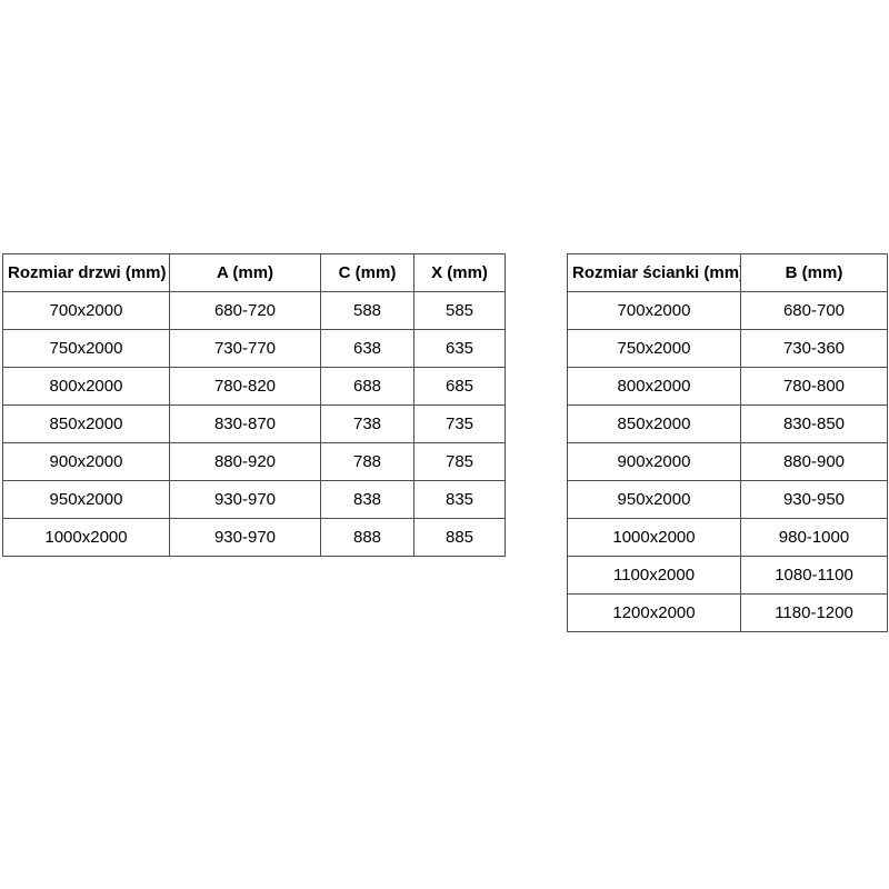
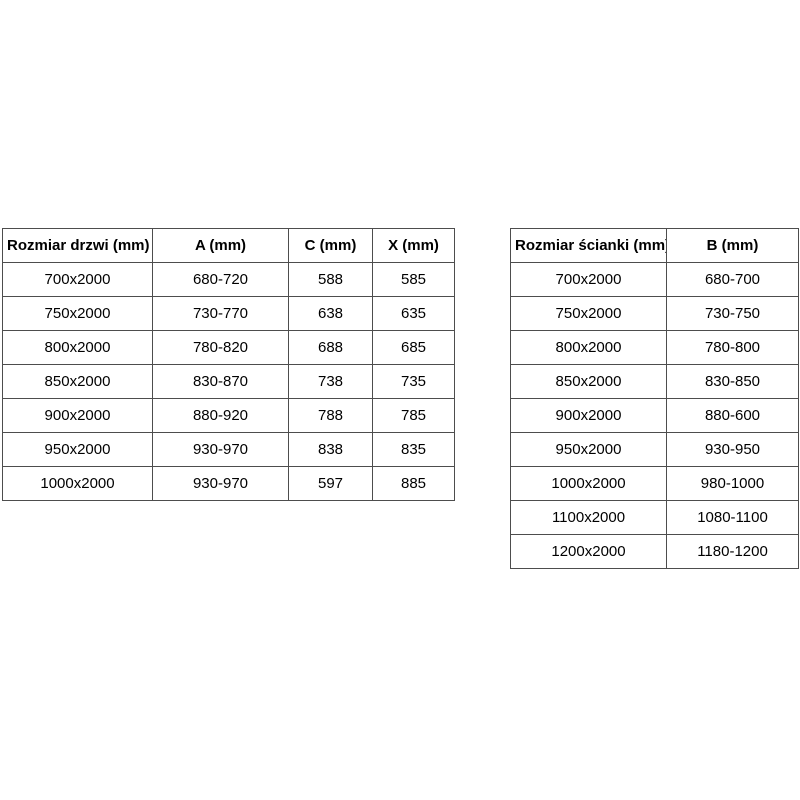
  Rozmiar drzwi (mm)	A (mm)	C (mm)	X (mm)
  700x2000	680-720	588	585
  750x2000	730-770	638	635
  800x2000	780-820	688	685
  850x2000	830-870	738	735
  900x2000	880-920	788	785
  950x2000	930-970	838	835
- 1000x2000	930-970	888	885
+ 1000x2000	930-970	597	885
  Rozmiar ścianki (mm	B (mm)
  700x2000	680-700
- 750x2000	730-360
+ 750x2000	730-750
  800x2000	780-800
  850x2000	830-850
- 900x2000	880-900
+ 900x2000	880-600
  950x2000	930-950
  1000x2000	980-1000
  1100x2000	1080-1100
  1200x2000	1180-1200
